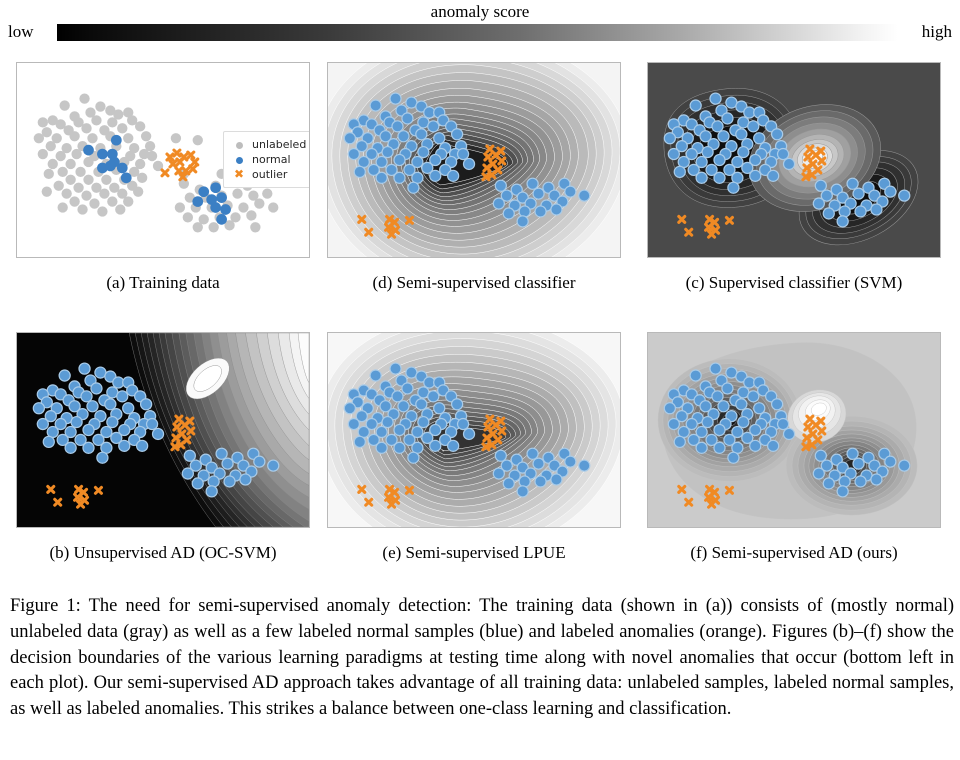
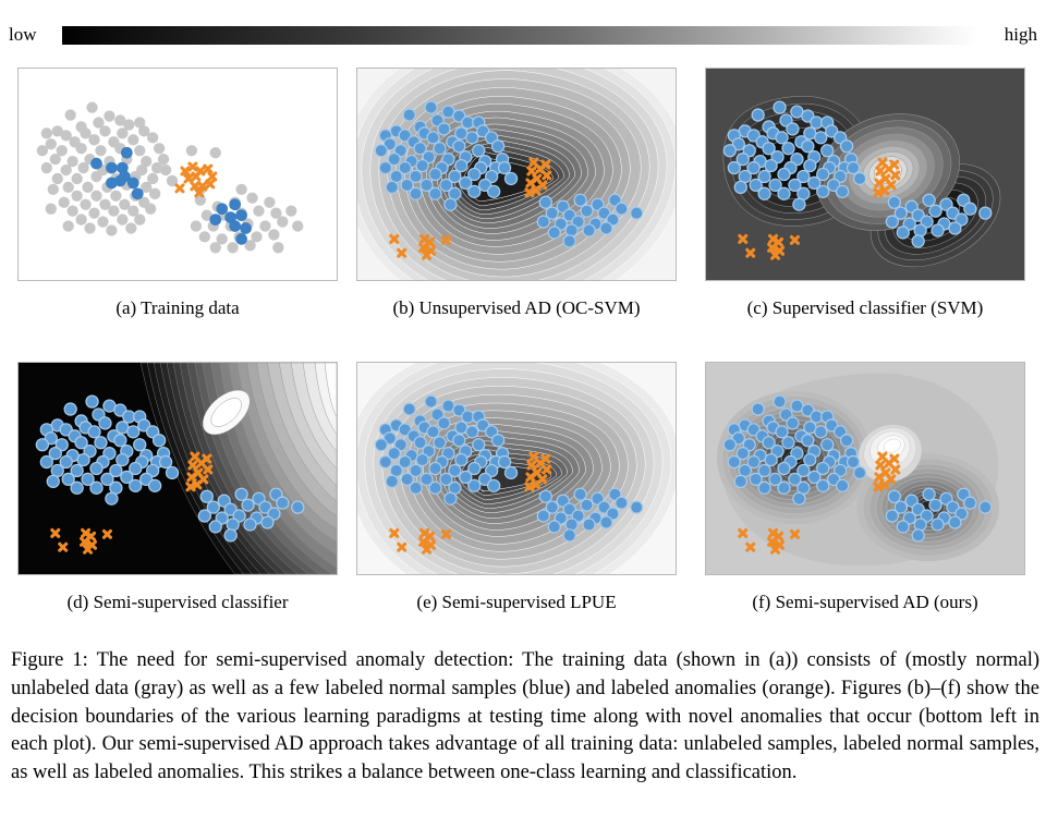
- anomaly score
  low
  high
- unlabeled
- normal
- ✖
- outlier
  (a) Training data
- (d) Semi-supervised classifier
+ (b) Unsupervised AD (OC-SVM)
  (c) Supervised classifier (SVM)
- (b) Unsupervised AD (OC-SVM)
+ (d) Semi-supervised classifier
  (e) Semi-supervised LPUE
  (f) Semi-supervised AD (ours)
  Figure 1: The need for semi-supervised anomaly detection: The training data (shown in (a)) consists of (mostly normal) unlabeled data (gray) as well as a few labeled normal samples (blue) and labeled anomalies (orange). Figures (b)–(f) show the decision boundaries of the various learning paradigms at testing time along with novel anomalies that occur (bottom left in each plot). Our semi-supervised AD approach takes advantage of all training data: unlabeled samples, labeled normal samples, as well as labeled anomalies. This strikes a balance between one-class learning and classification.
